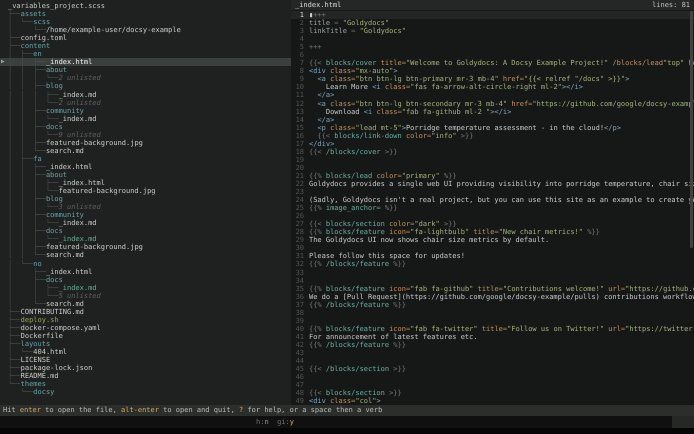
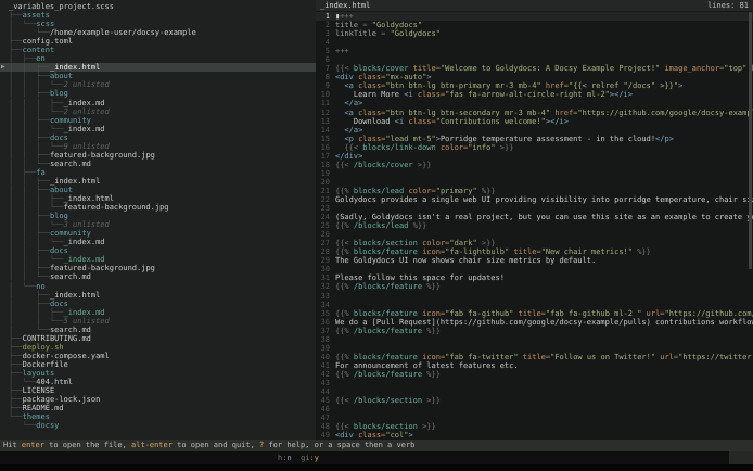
  _variables_project.scss
  ├──assets
  │ └──scss
  │ └──/home/example-user/docsy-example
  ├──config.toml
  ├──content
  │ ├──en
  │ │ ├──_index.html
  │ │ ├──about
  │ │ │ └──2 unlisted
  │ │ ├──blog
  │ │ │ ├──_index.md
  │ │ │ └──2 unlisted
  │ │ ├──community
  │ │ │ └──_index.md
  │ │ │ └──9 unlisted
  │ │ ├──featured-background.jpg
  │ │ └──search.md
  │ ├──fa
  │ │ ├──_index.html
  │ │ ├──about
  │ │ │ ├──_index.html
  │ │ │ └──featured-background.jpg
  │ │ ├──blog
  │ │ │ └──3 unlisted
  │ │ ├──community
  │ │ │ └──_index.md
  │ │ ├──docs
  │ │ │ └──_index.md
  │ │ ├──featured-background.jpg
  │ │ └──search.md
  │ └──no
  │ ├──_index.html
  │ ├──docs
  │ │ ├──_index.md
  │ │ └──5 unlisted
  │ └──search.md
  ├──CONTRIBUTING.md
  ├──deploy.sh
  ├──docker-compose.yaml
  ├──Dockerfile
  ├──layouts
  │ └──404.html
  ├──LICENSE
  ├──package-lock.json
  ├──README.md
  └──themes
  └──docsy
  _index.html
  lines: 81
  1 ▮+++
  2 title = "Goldydocs"
  3 linkTitle = "Goldydocs"
  4
  5 +++
  6
- 7 {{< blocks/cover title="Welcome to Goldydocs: A Docsy Example Project!" /blocks/lead"top"
+ 7 {{< blocks/cover title="Welcome to Goldydocs: A Docsy Example Project!" image_anchor="top"
  8 <div class="mx-auto">
  9 <a class="btn btn-lg btn-primary mr-3 mb-4" href="{{< relref "/docs" >}}">
  10 Learn More <i class="fas fa-arrow-alt-circle-right ml-2"></i>
  11 </a>
  12 <a class="btn btn-lg btn-secondary mr-3 mb-4" href="https://github.com/google/docsy-exam
- 13 Download <i class="fab fa-github ml-2 "></i>
+ 13 Download <i class="Contributions welcome!"></i>
  14 </a>
  16 {{< blocks/link-down color="info" >}}
  17 </div>
  18 {{< /blocks/cover >}}
  19
  20
  21 {{% blocks/lead color="primary" %}}
  22 Goldydocs provides a single web UI providing visibility into porridge temperature, chair s
  23
  24 (Sadly, Goldydocs isn't a real project, but you can use this site as an example to create
- 25 {{% image_anchor= %}}
+ 25 {{% /blocks/lead %}}
  26
  27 {{< blocks/section color="dark" >}}
  28 {{% blocks/feature icon="fa-lightbulb" title="New chair metrics!" %}}
  29 The Goldydocs UI now shows chair size metrics by default.
  30
  32 {{% /blocks/feature %}}
  33
  34
- 35 {{% blocks/feature icon="fab fa-github" title="Contributions welcome!" url="https://github.
+ 35 {{% blocks/feature icon="fab fa-github" title="fab fa-github ml-2 " url="https://github.com
  36 We do a [Pull Request](https://github.com/google/docsy-example/pulls) contributions workflo
  37 {{% /blocks/feature %}}
  38
  39
  40 {{% blocks/feature icon="fab fa-twitter" title="Follow us on Twitter!" url="https://twitter
  41 For announcement of latest features etc.
  42 {{% /blocks/feature %}}
  43
  44
  45 {{< /blocks/section >}}
  46
  47
  48 {{< blocks/section >}}
  49 <div class="col">
  Hit enter to open the file, alt-enter to open and quit, ? for help, or a space then a verb
  h:n gi:y
